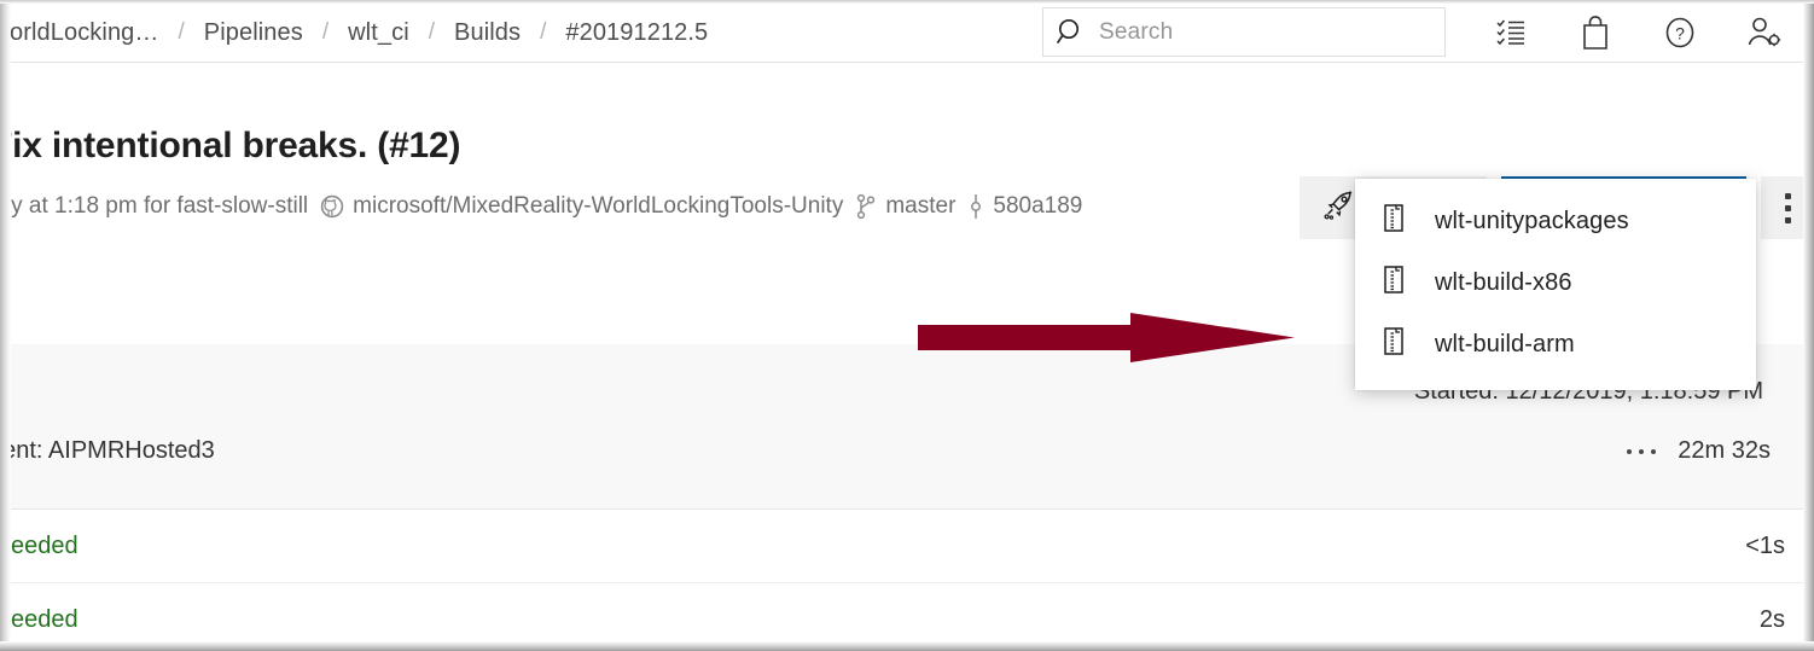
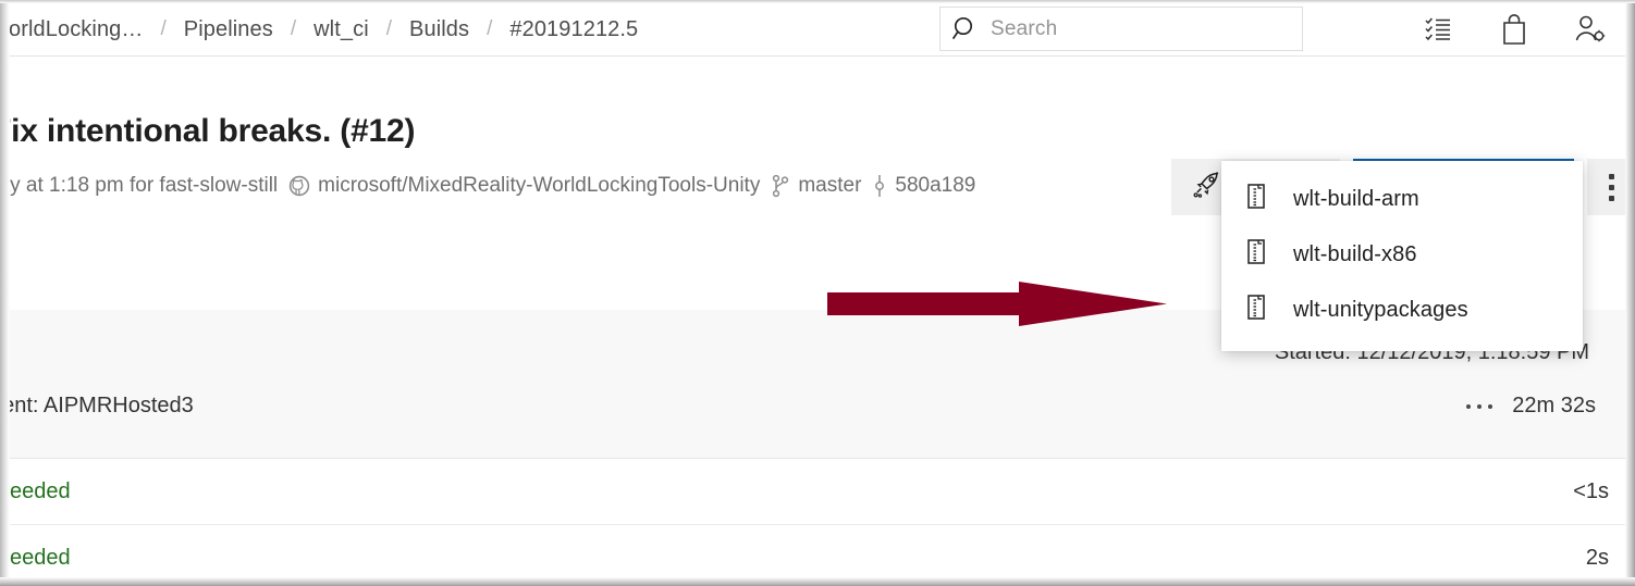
  orldLocking…
  /
  Pipelines
  /
  wlt_ci
  /
  Builds
  /
  #20191212.5
  Search
- ?
  ix intentional breaks. (#12)
  y at 1:18 pm for fast-slow-still
  microsoft/MixedReality-WorldLockingTools-Unity
  master
  580a189
- wlt-unitypackages
+ wlt-build-arm
  wlt-build-x86
- wlt-build-arm
+ wlt-unitypackages
  Started: 12/12/2019, 1:18:59 PM
  nt: AIPMRHosted3
  22m 32s
  eeded
  <1s
  eeded
  2s
